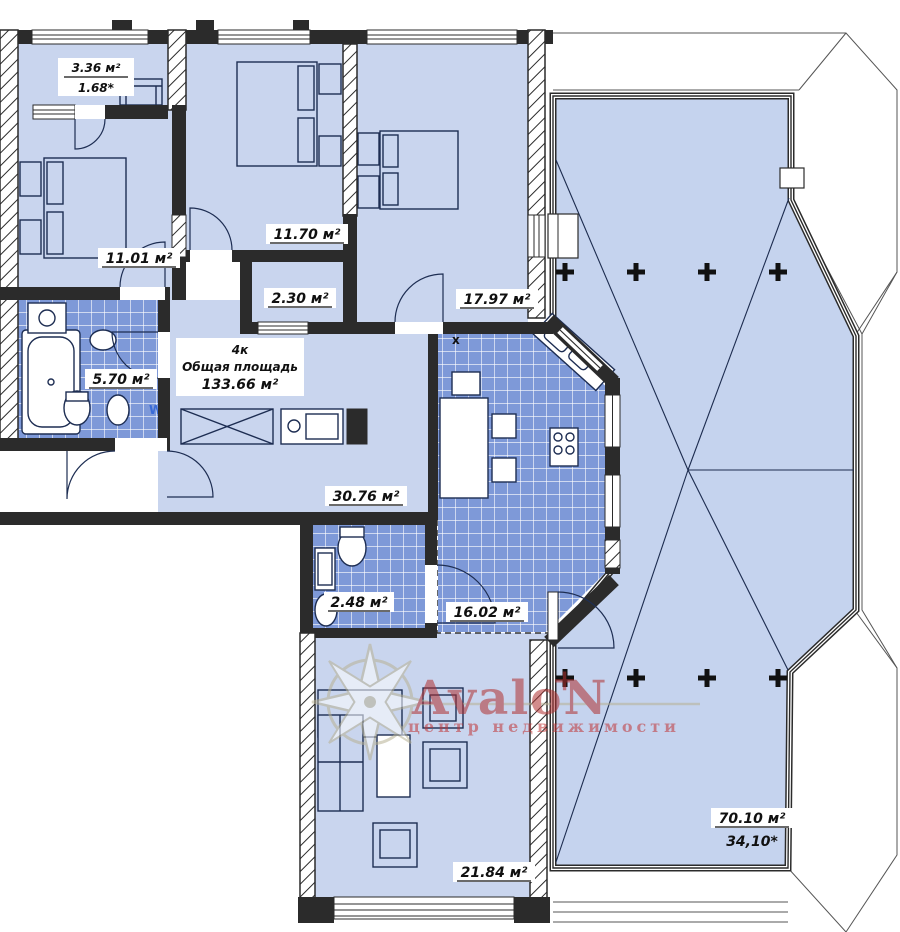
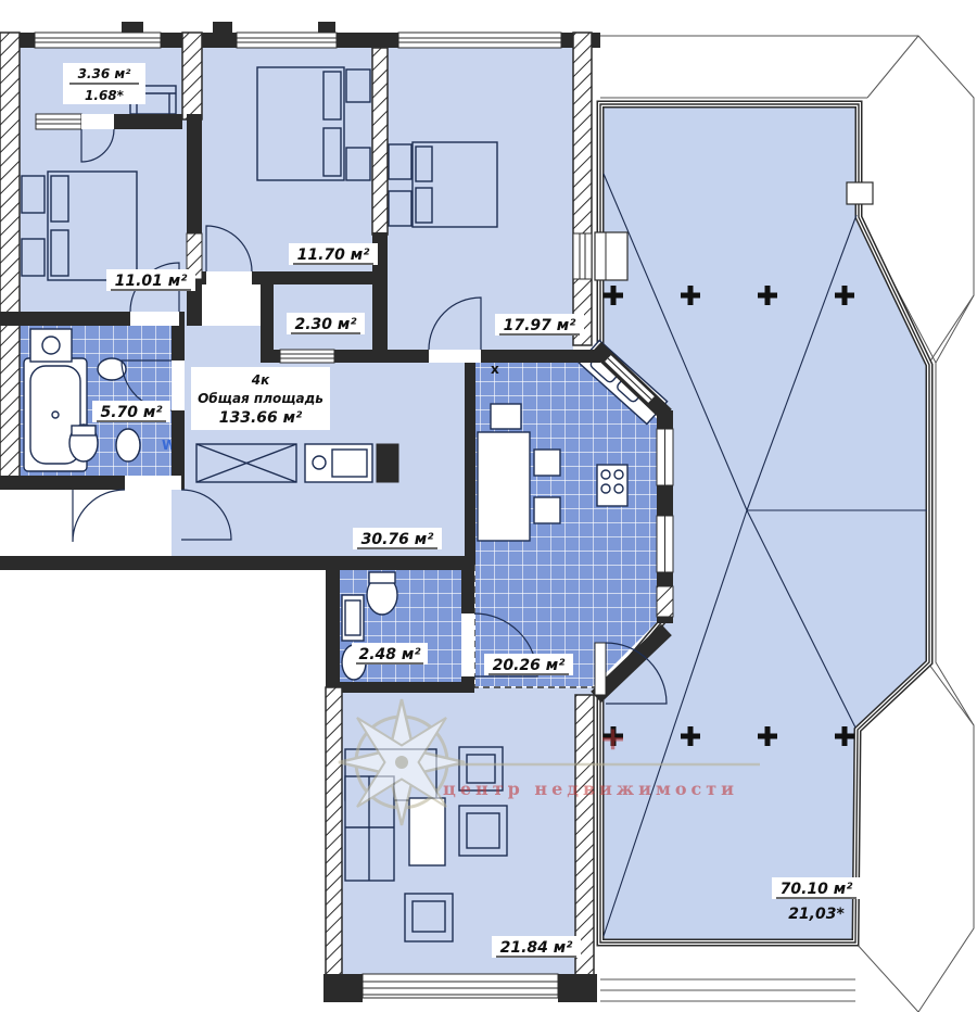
  W
  x
  3.36 м²
  1.68*
  11.01 м²
  11.70 м²
  2.30 м²
  17.97 м²
  5.70 м²
  4к
  Общая площадь
  133.66 м²
  30.76 м²
  2.48 м²
- 16.02 м²
+ 20.26 м²
  21.84 м²
  70.10 м²
- 34,10*
+ 21,03*
- AvaloN
  +
  центр недвижимости
